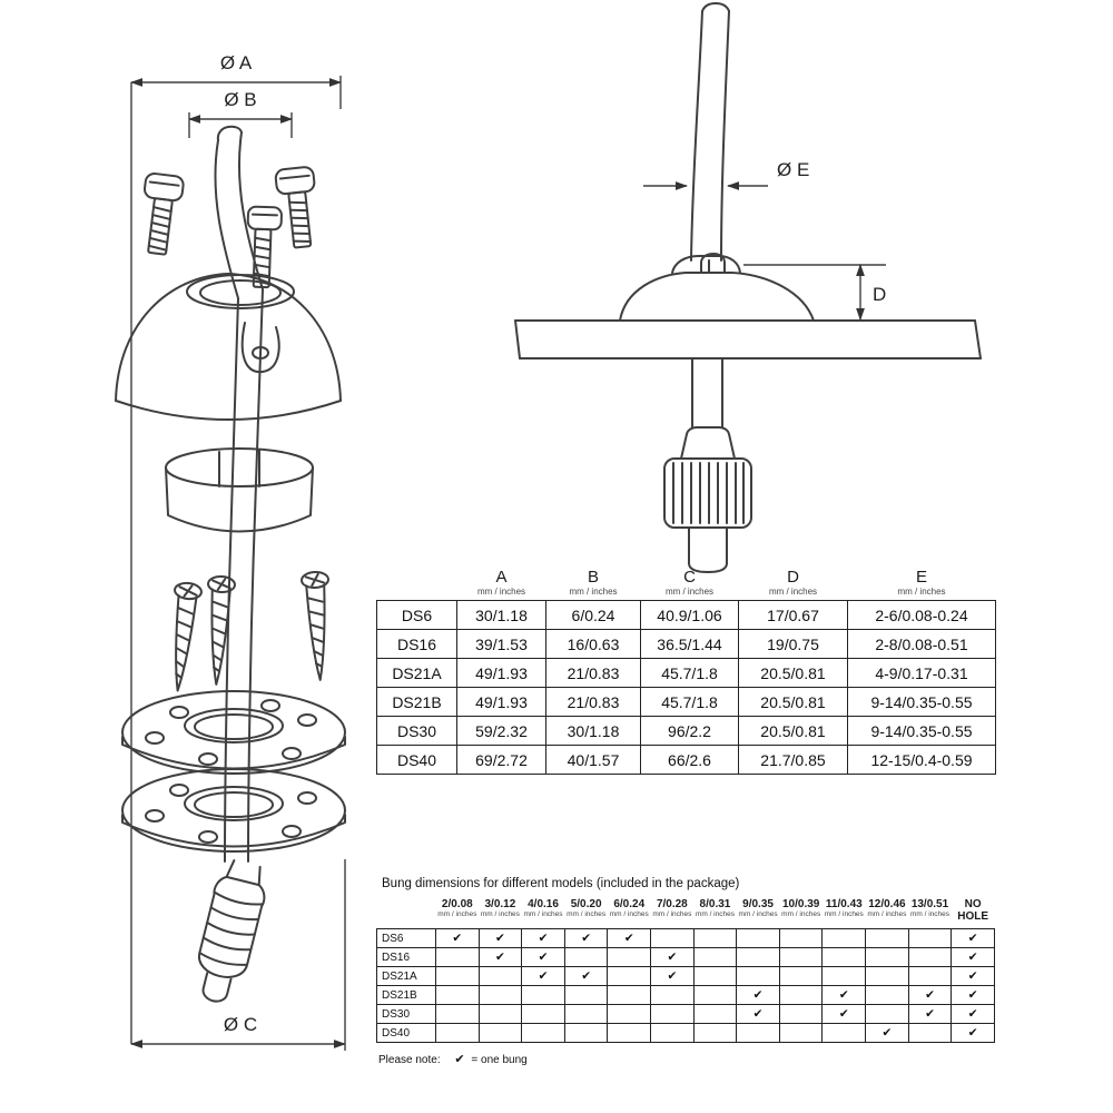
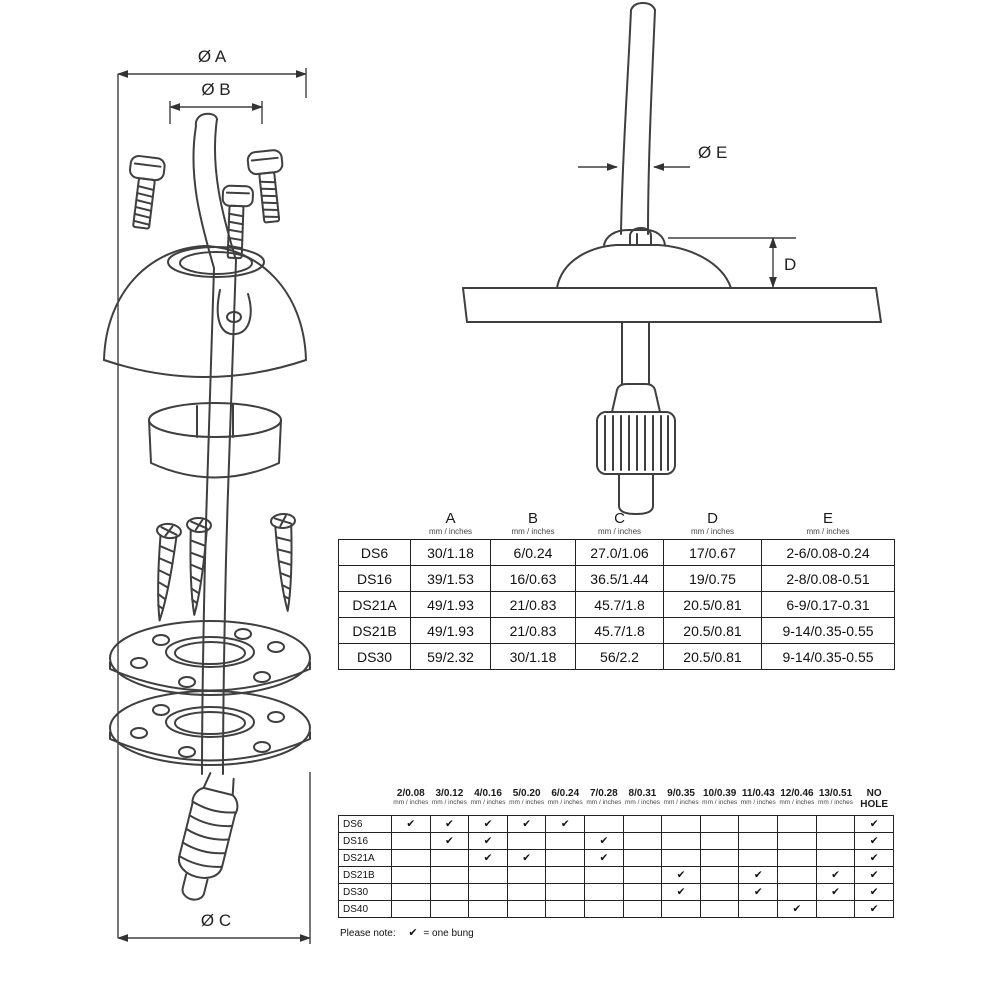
  Ø A
  Ø B
  Ø C
  Ø E
  D
  	Amm / inches	Bmm / inches	Cmm / inches	Dmm / inches	Emm / inches
- DS6	30/1.18	6/0.24	40.9/1.06	17/0.67	2-6/0.08-0.24
+ DS6	30/1.18	6/0.24	27.0/1.06	17/0.67	2-6/0.08-0.24
  DS16	39/1.53	16/0.63	36.5/1.44	19/0.75	2-8/0.08-0.51
- DS21A	49/1.93	21/0.83	45.7/1.8	20.5/0.81	4-9/0.17-0.31
+ DS21A	49/1.93	21/0.83	45.7/1.8	20.5/0.81	6-9/0.17-0.31
  DS21B	49/1.93	21/0.83	45.7/1.8	20.5/0.81	9-14/0.35-0.55
- DS30	59/2.32	30/1.18	96/2.2	20.5/0.81	9-14/0.35-0.55
+ DS30	59/2.32	30/1.18	56/2.2	20.5/0.81	9-14/0.35-0.55
- DS40	69/2.72	40/1.57	66/2.6	21.7/0.85	12-15/0.4-0.59
- Bung dimensions for different models (included in the package)
  DS6	✔	✔	✔	✔	✔								✔
  DS16		✔	✔			✔							✔
  DS21A			✔	✔		✔							✔
  DS21B								✔		✔		✔	✔
  DS30								✔		✔		✔	✔
  DS40											✔		✔
  Please note: ✔ = one bung
